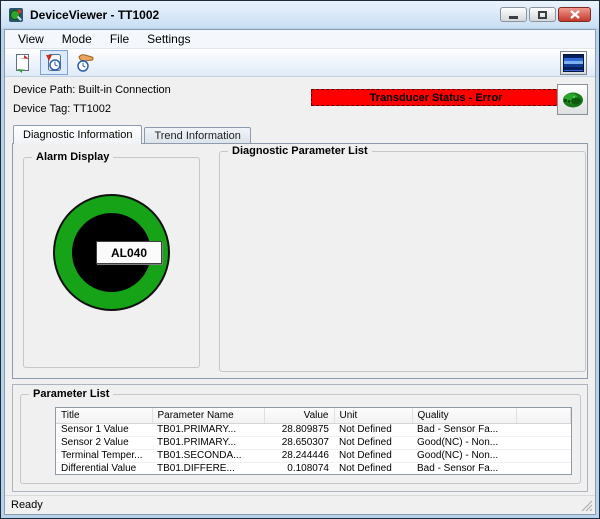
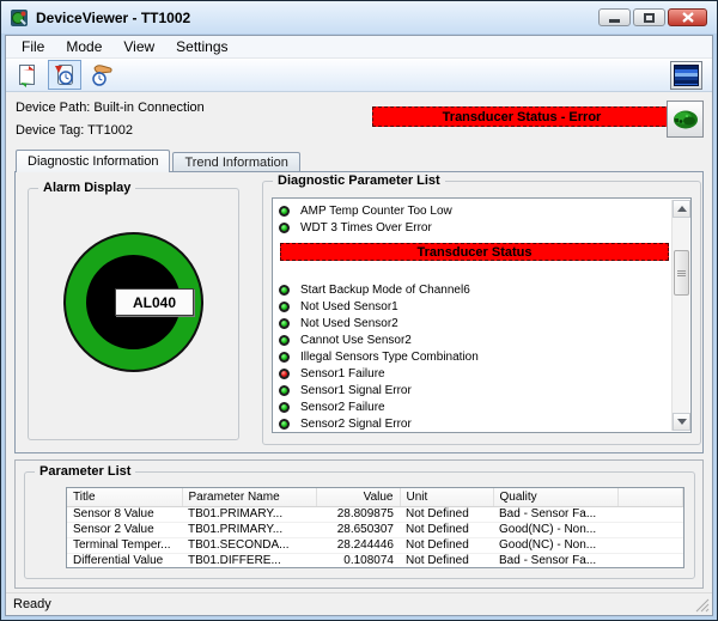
  DeviceViewer - TT1002
- View
+ File
  Mode
- File
+ View
  Settings
  Device Path: Built-in Connection
  Device Tag: TT1002
  Transducer Status - Error
  Diagnostic Information
  Trend Information
  Alarm Display
  AL040
  Diagnostic Parameter List
+ AMP Temp Counter Too Low
+ WDT 3 Times Over Error
+ Transducer Status
+ Start Backup Mode of Channel6
+ Not Used Sensor1
+ Not Used Sensor2
+ Cannot Use Sensor2
+ Illegal Sensors Type Combination
+ Sensor1 Failure
+ Sensor1 Signal Error
+ Sensor2 Failure
+ Sensor2 Signal Error
  Parameter List
  Title	Parameter Name	Value	Unit	Quality
- Sensor 1 Value	TB01.PRIMARY...	28.809875	Not Defined	Bad - Sensor Fa...
+ Sensor 8 Value	TB01.PRIMARY...	28.809875	Not Defined	Bad - Sensor Fa...
  Sensor 2 Value	TB01.PRIMARY...	28.650307	Not Defined	Good(NC) - Non...
  Terminal Temper...	TB01.SECONDA...	28.244446	Not Defined	Good(NC) - Non...
  Differential Value	TB01.DIFFERE...	0.108074	Not Defined	Bad - Sensor Fa...
  Ready
